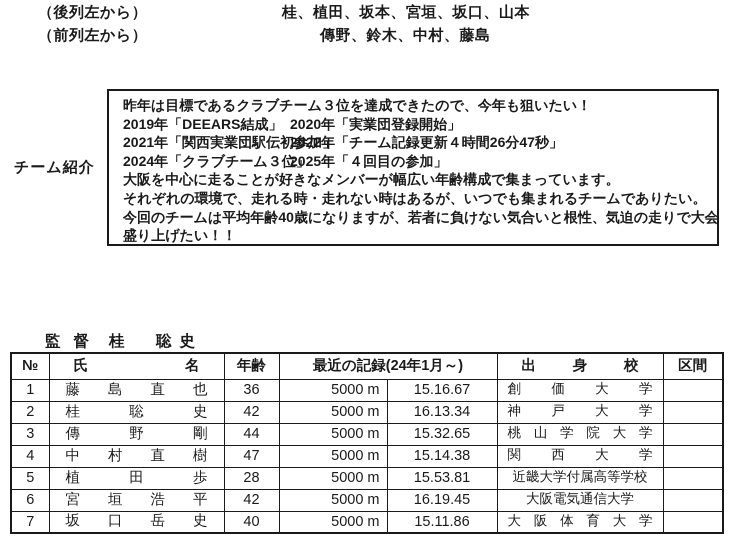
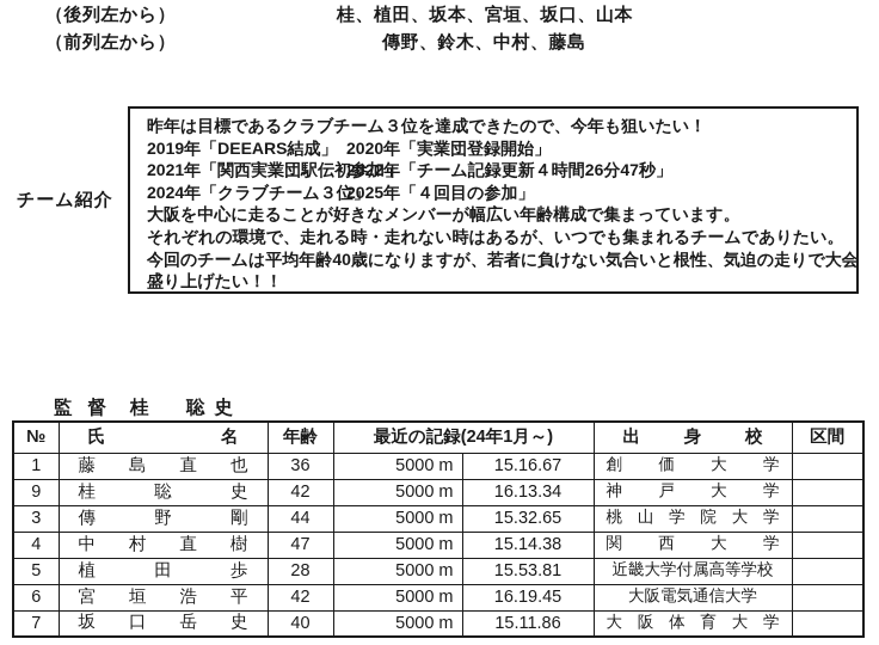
  （後列左から）
  桂、植田、坂本、宮垣、坂口、山本
  （前列左から）
  傳野、鈴木、中村、藤島
  チーム紹介
  昨年は目標であるクラブチーム３位を達成できたので、今年も狙いたい！
  2019年「DEEARS結成」
  2020年「実業団登録開始」
  2021年「関西実業団駅伝初
  2022年「チーム記録更新４時間26分47秒」
  2024年「クラブチーム３位
  2025年「４回目の参加」
  大阪を中心に走ることが好きなメンバーが幅広い年齢構成で集まっています。
  それぞれの環境で、走れる時・走れない時はあるが、いつでも集まれるチームでありたい。
  今回のチームは平均年齢40歳になりますが、若者に負けない気合いと根性、気迫の走りで大会
  盛り上げたい！！
  監督 桂 聡史
  №	氏名	年齢	最近の記録(24年1月～)	出身校	区間
  1	藤島直也	36	5000 m	15.16.67	創価大学
- 2	桂聡史	42	5000 m	16.13.34	神戸大学
+ 9	桂聡史	42	5000 m	16.13.34	神戸大学
  3	傳野剛	44	5000 m	15.32.65	桃山学院大学
  4	中村直樹	47	5000 m	15.14.38	関西大学
  5	植田歩	28	5000 m	15.53.81	近畿大学付属高等学校
  6	宮垣浩平	42	5000 m	16.19.45	大阪電気通信大学
  7	坂口岳史	40	5000 m	15.11.86	大阪体育大学
